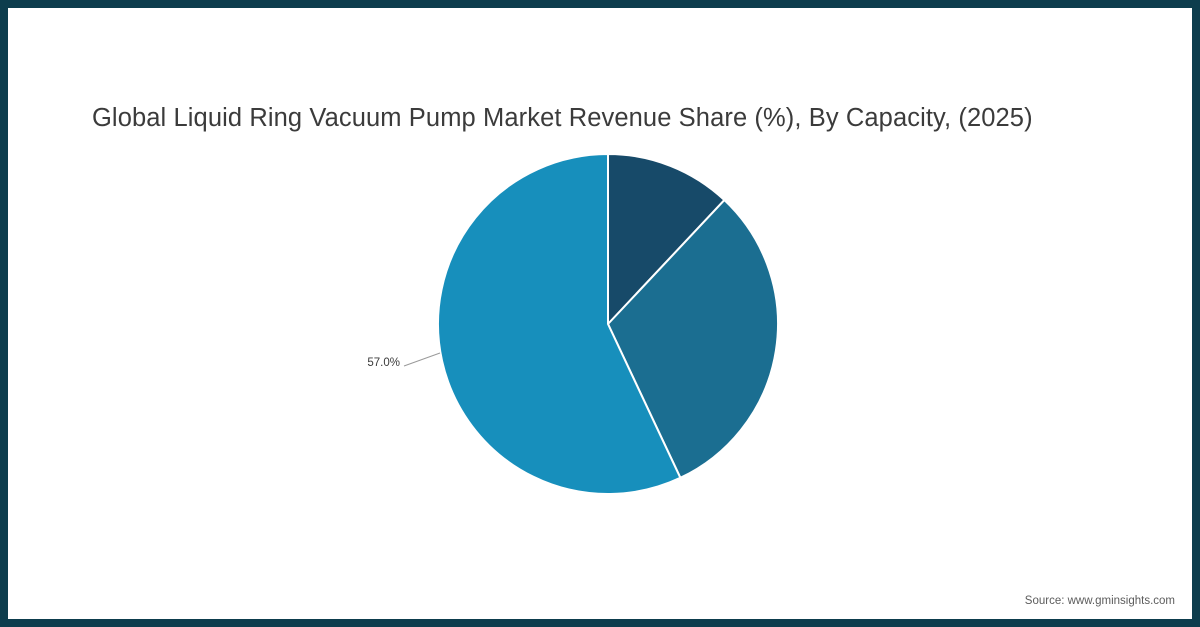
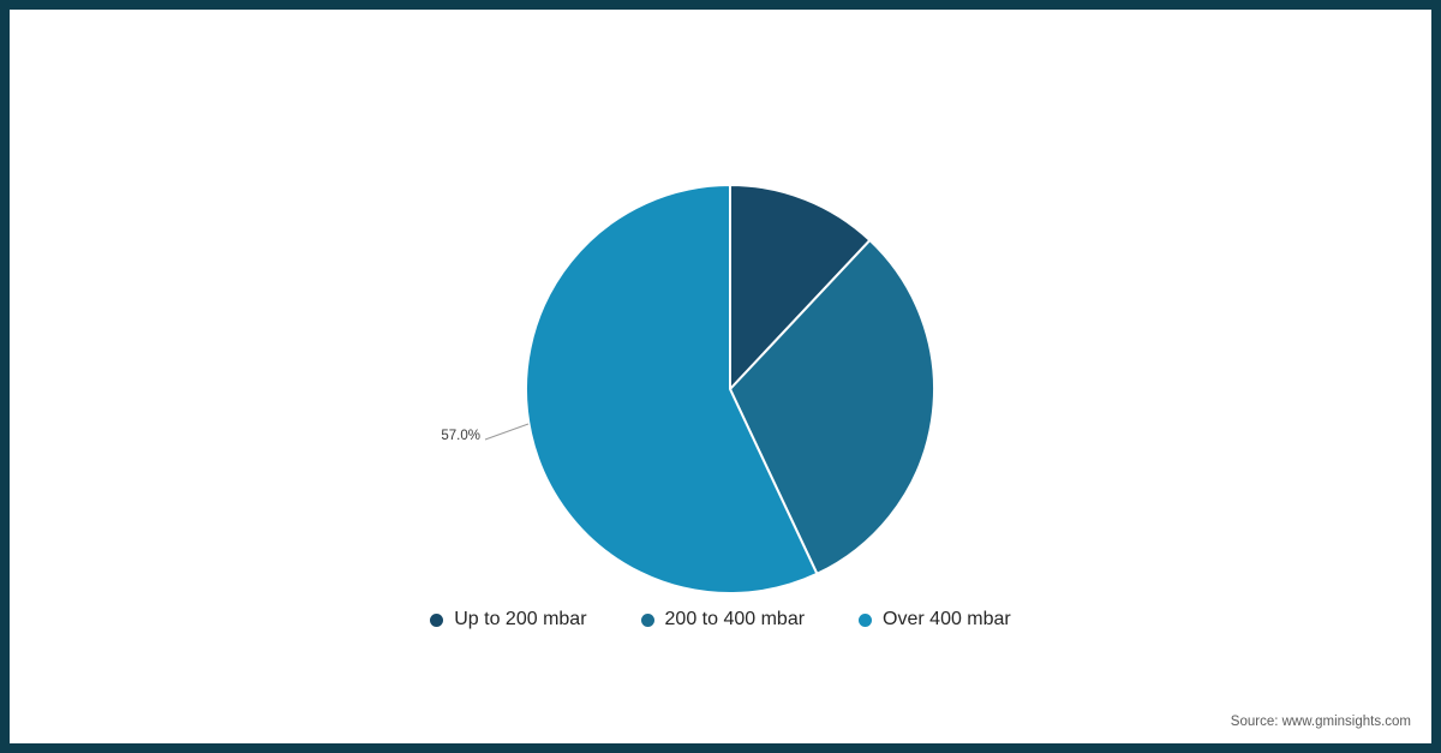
- Global Liquid Ring Vacuum Pump Market Revenue Share (%), By Capacity, (2025)
  57.0%
+ Up to 200 mbar
+ 200 to 400 mbar
+ Over 400 mbar
  Source: www.gminsights.com
